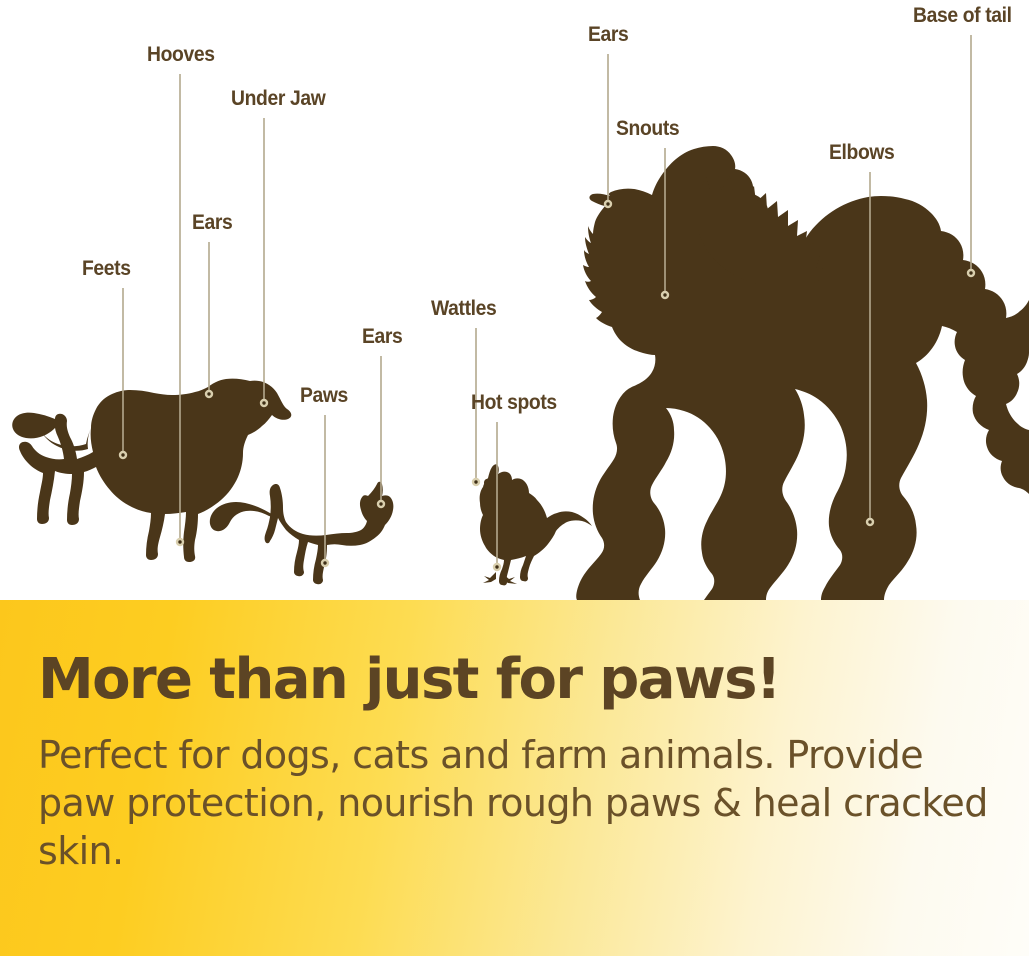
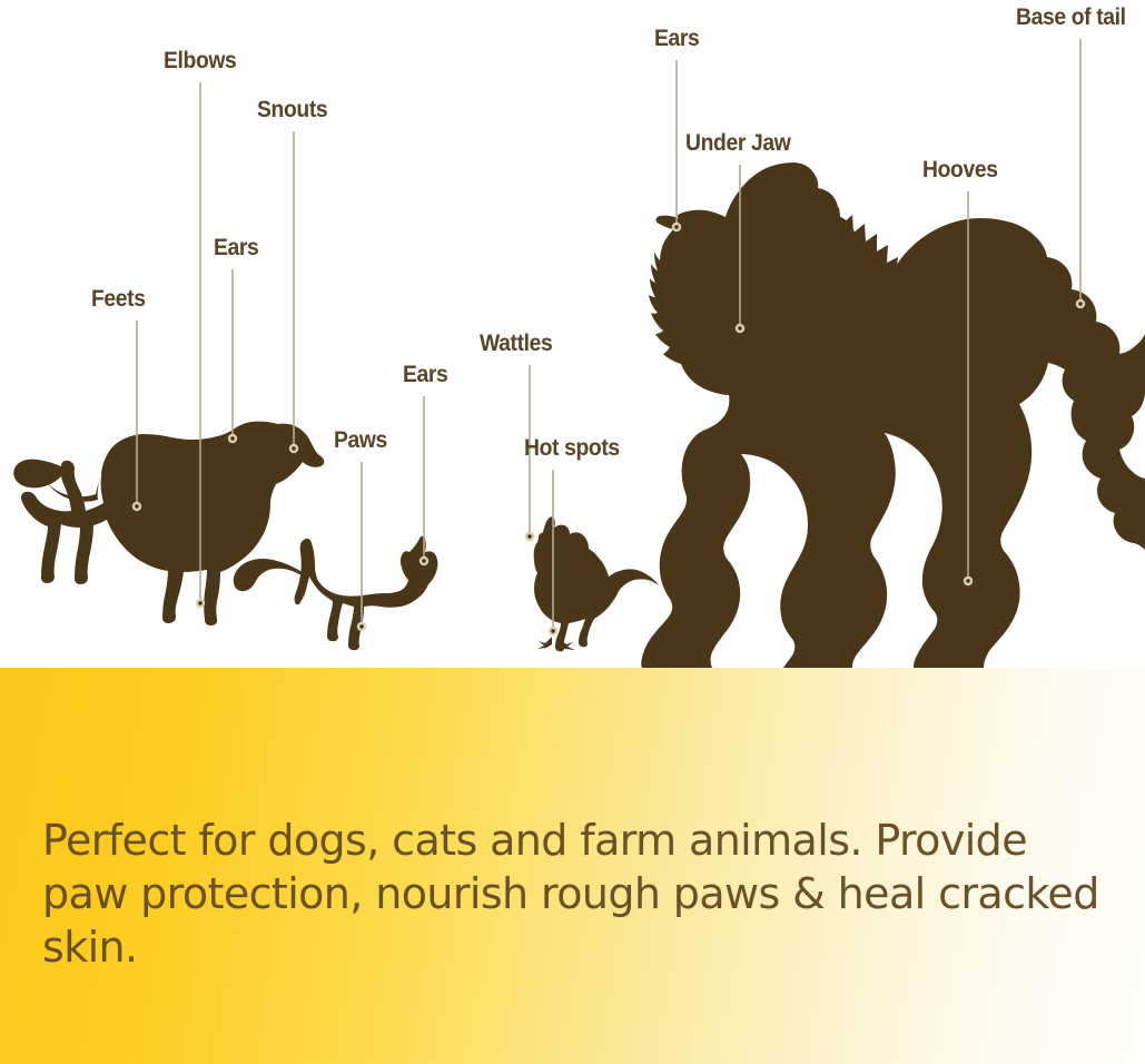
  Feets
- Hooves
+ Elbows
  Ears
- Under Jaw
+ Snouts
  Paws
  Ears
  Wattles
  Hot spots
  Ears
- Snouts
+ Under Jaw
- Elbows
+ Hooves
  Base of tail
- More than just for paws!
  Perfect for dogs, cats and farm animals. Provide paw protection, nourish rough paws & heal cracked skin.
